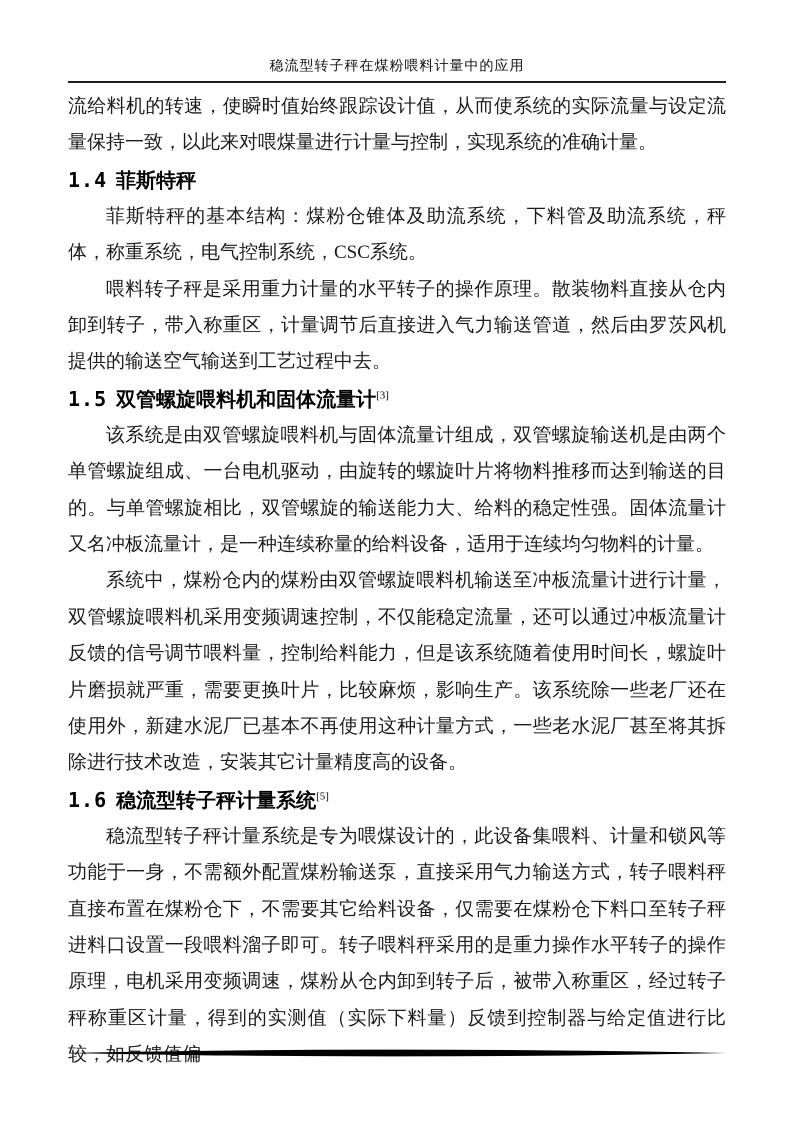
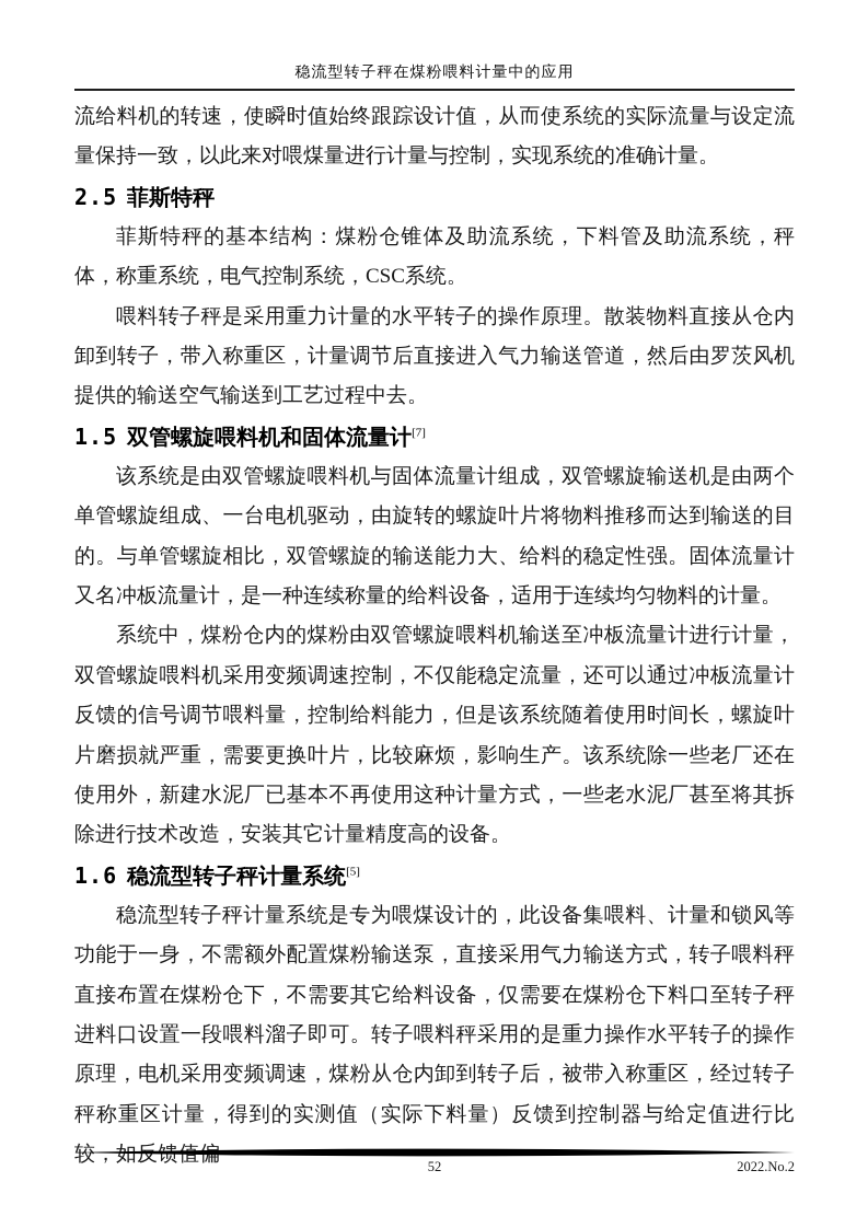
  稳流型转子秤在煤粉喂料计量中的应用
  流给料机的转速，使瞬时值始终跟踪设计值，从而使系统的实际流量与设定流量保持一致，以此来对喂煤量进行计量与控制，实现系统的准确计量。
- 1.4 菲斯特秤
+ 2.5 菲斯特秤
  菲斯特秤的基本结构：煤粉仓锥体及助流系统，下料管及助流系统，秤体，称重系统，电气控制系统，CSC系统。
  喂料转子秤是采用重力计量的水平转子的操作原理。散装物料直接从仓内卸到转子，带入称重区，计量调节后直接进入气力输送管道，然后由罗茨风机提供的输送空气输送到工艺过程中去。
- 1.5 双管螺旋喂料机和固体流量计[3]
+ 1.5 双管螺旋喂料机和固体流量计[7]
  该系统是由双管螺旋喂料机与固体流量计组成，双管螺旋输送机是由两个单管螺旋组成、一台电机驱动，由旋转的螺旋叶片将物料推移而达到输送的目的。与单管螺旋相比，双管螺旋的输送能力大、给料的稳定性强。固体流量计又名冲板流量计，是一种连续称量的给料设备，适用于连续均匀物料的计量。
  系统中，煤粉仓内的煤粉由双管螺旋喂料机输送至冲板流量计进行计量，双管螺旋喂料机采用变频调速控制，不仅能稳定流量，还可以通过冲板流量计反馈的信号调节喂料量，控制给料能力，但是该系统随着使用时间长，螺旋叶片磨损就严重，需要更换叶片，比较麻烦，影响生产。该系统除一些老厂还在使用外，新建水泥厂已基本不再使用这种计量方式，一些老水泥厂甚至将其拆除进行技术改造，安装其它计量精度高的设备。
  1.6 稳流型转子秤计量系统[5]
  稳流型转子秤计量系统是专为喂煤设计的，此设备集喂料、计量和锁风等功能于一身，不需额外配置煤粉输送泵，直接采用气力输送方式，转子喂料秤直接布置在煤粉仓下，不需要其它给料设备，仅需要在煤粉仓下料口至转子秤进料口设置一段喂料溜子即可。转子喂料秤采用的是重力操作水平转子的操作原理，电机采用变频调速，煤粉从仓内卸到转子后，被带入称重区，经过转子秤称重区计量，得到的实测值（实际下料量）反馈到控制器与给定值进行比较，如反
+ 52
+ 2022.No.2
